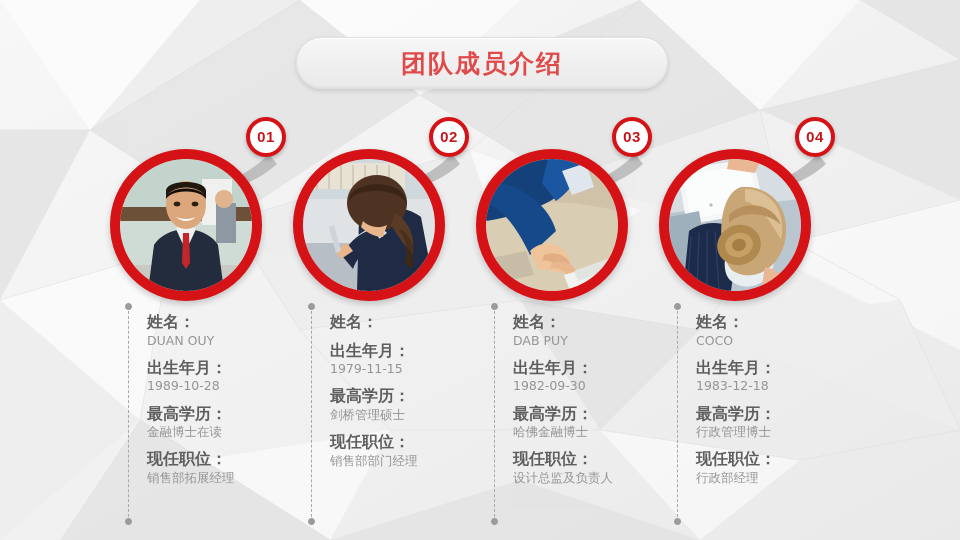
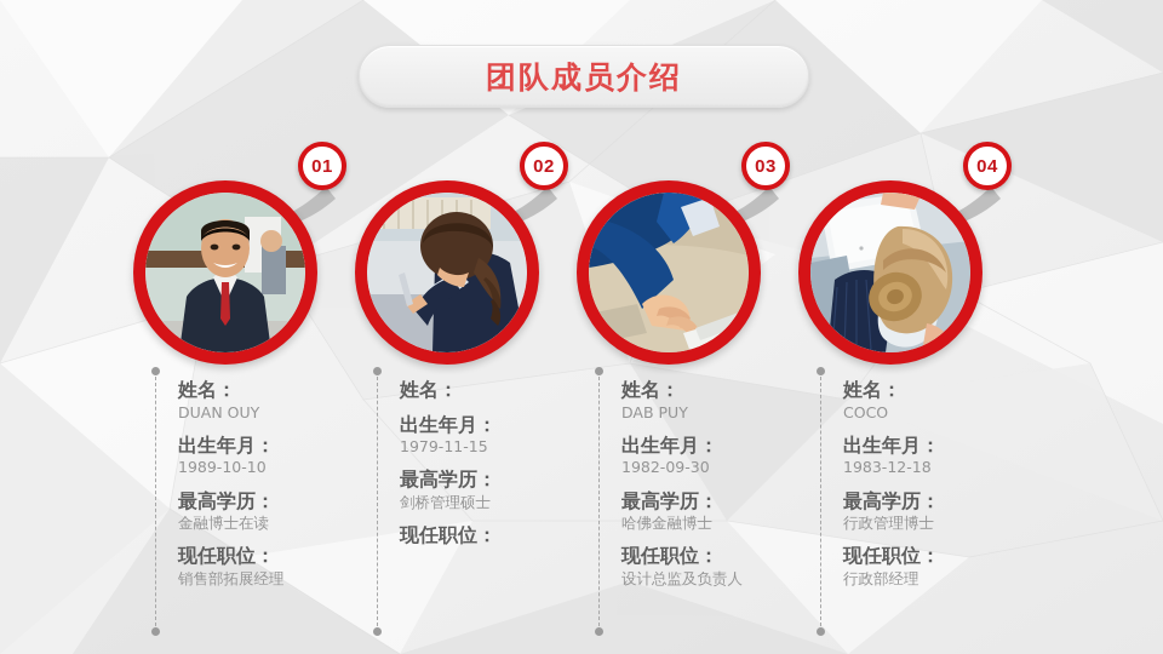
  团队成员介绍
  01
  姓名：
  DUAN OUY
  出生年月：
- 1989-10-28
+ 1989-10-10
  最高学历：
  金融博士在读
  现任职位：
  销售部拓展经理
  02
  姓名：
  出生年月：
  1979-11-15
  最高学历：
  剑桥管理硕士
  现任职位：
- 销售部部门经理
  03
  姓名：
  DAB PUY
  出生年月：
  1982-09-30
  最高学历：
  哈佛金融博士
  现任职位：
  设计总监及负责人
  04
  姓名：
  COCO
  出生年月：
  1983-12-18
  最高学历：
  行政管理博士
  现任职位：
  行政部经理
